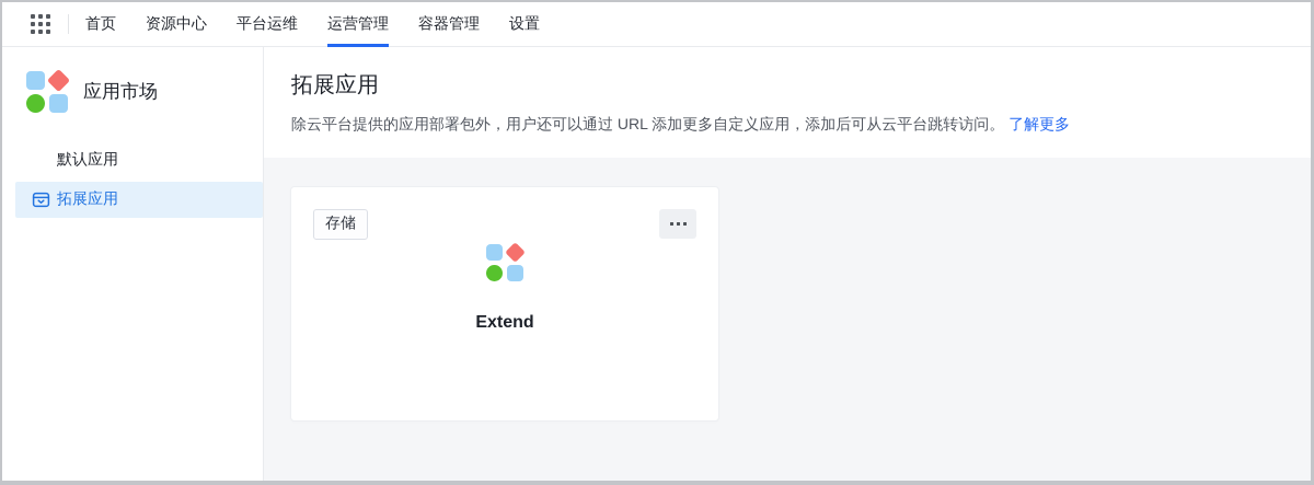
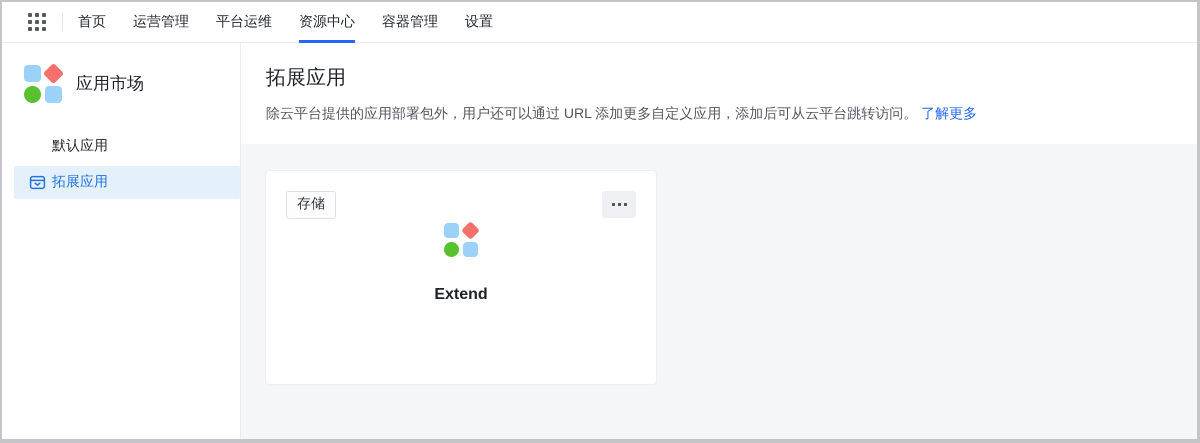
  首页
- 资源中心
+ 运营管理
  平台运维
- 运营管理
+ 资源中心
  容器管理
  设置
  应用市场
  默认应用
  拓展应用
  拓展应用
  除云平台提供的应用部署包外，用户还可以通过 URL 添加更多自定义应用，添加后可从云平台跳转访问。 了解更多
  存储
  Extend
